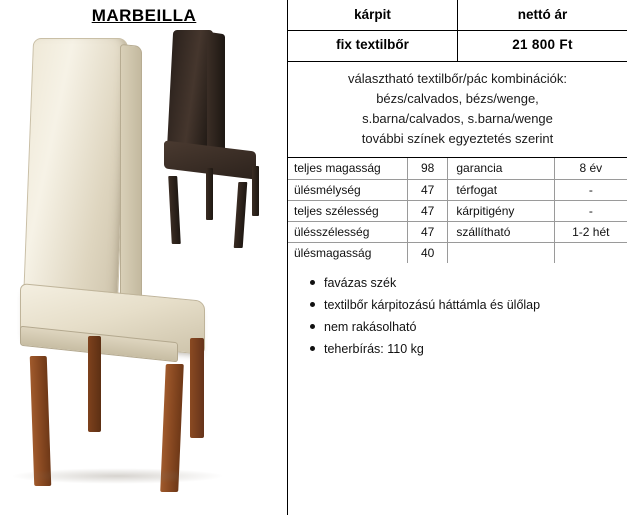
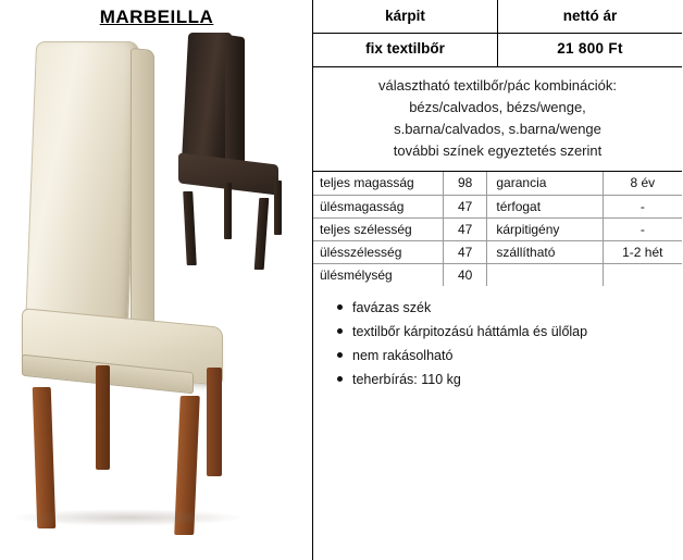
  MARBEILLA
  kárpit	nettó ár
  fix textilbőr	21 800 Ft
  választható textilbőr/pác kombinációk:
  bézs/calvados, bézs/wenge,
  s.barna/calvados, s.barna/wenge
  további színek egyeztetés szerint
  teljes magasság	98	garancia	8 év
- ülésmélység	47	térfogat	-
+ ülésmagasság	47	térfogat	-
  teljes szélesség	47	kárpitigény	-
  ülésszélesség	47	szállítható	1-2 hét
- ülésmagasság	40
+ ülésmélység	40
  favázas szék
  textilbőr kárpitozású háttámla és ülőlap
  nem rakásolható
  teherbírás: 110 kg
